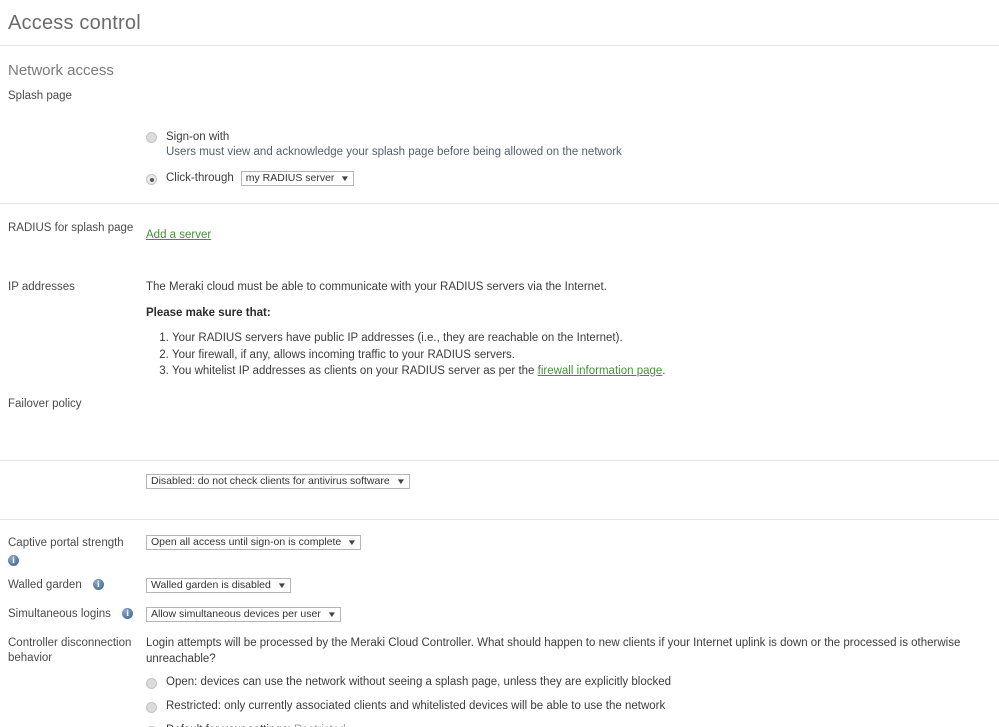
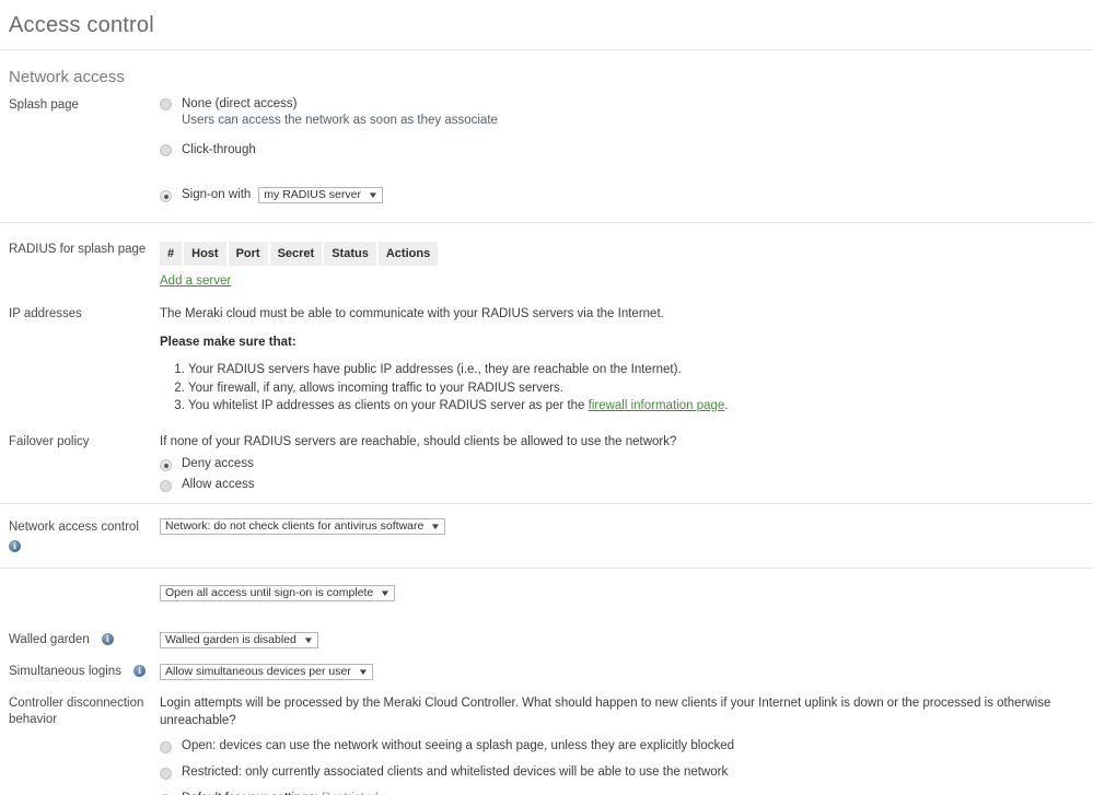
  Access control
  Network access
  Splash page
+ None (direct access)
+ Users can access the network as soon as they associate
- Sign-on with
+ Click-through
- Users must view and acknowledge your splash page before being allowed on the network
- Click-through
+ Sign-on with
  my RADIUS server
  ▼
  RADIUS for splash page
+ #
+ Host
+ Port
+ Secret
+ Status
+ Actions
  Add a server
  IP addresses
  The Meraki cloud must be able to communicate with your RADIUS servers via the Internet.
  Please make sure that:
  Your RADIUS servers have public IP addresses (i.e., they are reachable on the Internet).
  Your firewall, if any, allows incoming traffic to your RADIUS servers.
  You whitelist IP addresses as clients on your RADIUS server as per the firewall information page.
  Failover policy
+ If none of your RADIUS servers are reachable, should clients be allowed to use the network?
+ Deny access
+ Allow access
+ Network access control
- Disabled: do not check clients for antivirus software
+ Network: do not check clients for antivirus software
  ▼
- Captive portal strength
  Open all access until sign-on is complete
  ▼
  Walled garden
  Walled garden is disabled
  ▼
  Simultaneous logins
  Allow simultaneous devices per user
  ▼
  Controller disconnection
  behavior
  Login attempts will be processed by the Meraki Cloud Controller. What should happen to new clients if your Internet uplink is down or the processed is otherwise unreachable?
  Open: devices can use the network without seeing a splash page, unless they are explicitly blocked
  Restricted: only currently associated clients and whitelisted devices will be able to use the network
